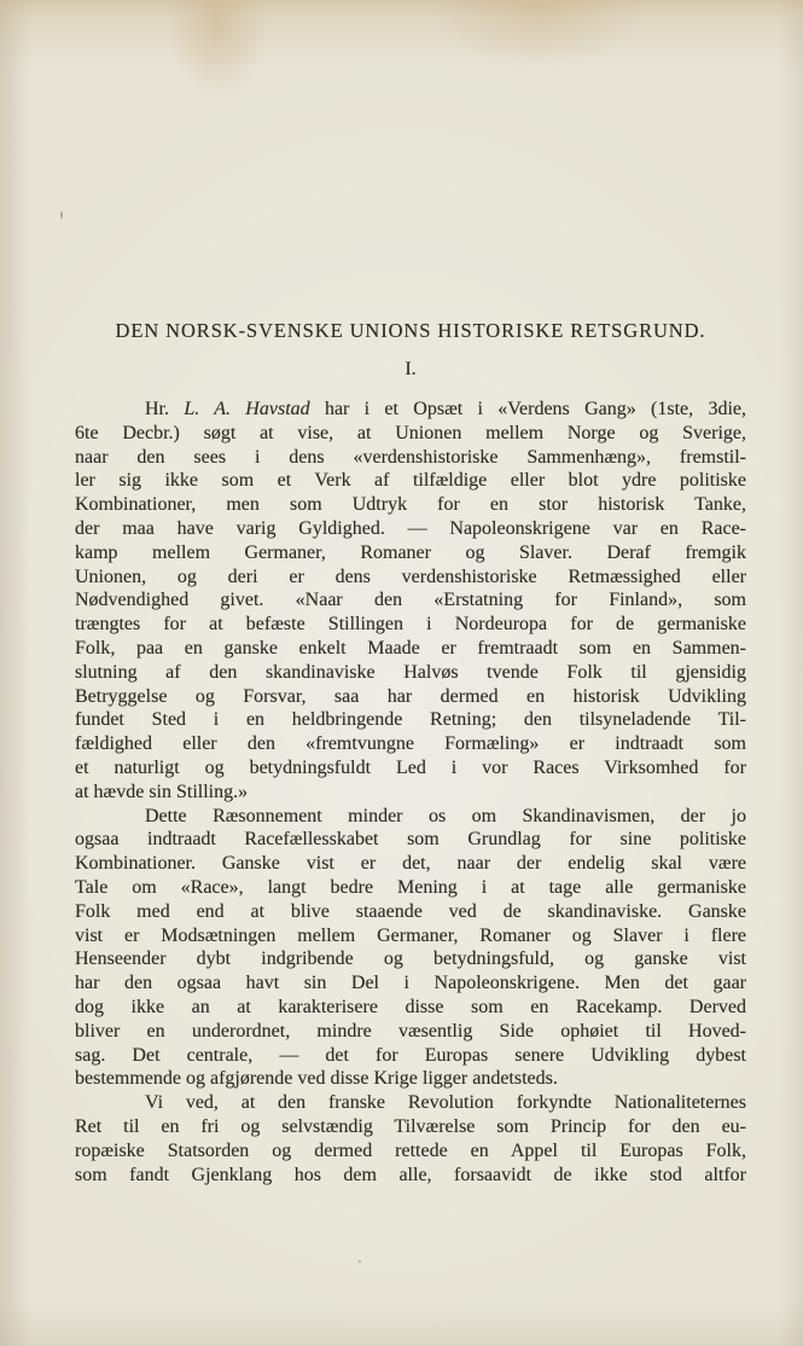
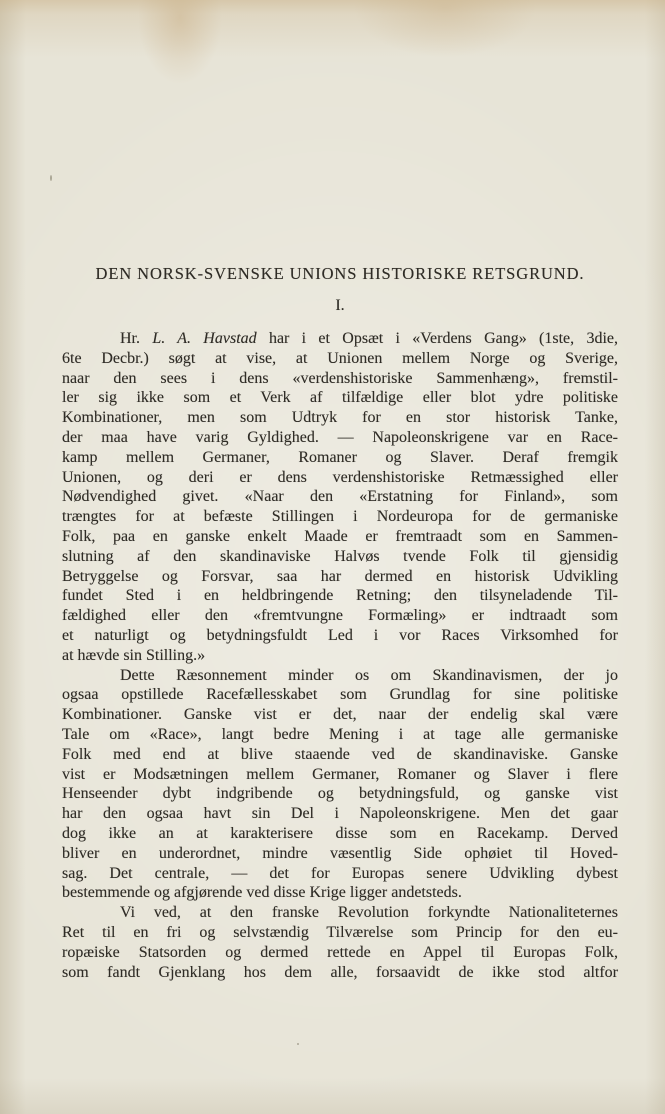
  DEN NORSK-SVENSKE UNIONS HISTORISKE RETSGRUND.
  I.
  Hr. L. A. Havstad har i et Opsæt i «Verdens Gang» (1ste, 3die,
  6te Decbr.) søgt at vise, at Unionen mellem Norge og Sverige,
  naar den sees i dens «verdenshistoriske Sammenhæng», fremstil-
  ler sig ikke som et Verk af tilfældige eller blot ydre politiske
  Kombinationer, men som Udtryk for en stor historisk Tanke,
  der maa have varig Gyldighed. — Napoleonskrigene var en Race-
  kamp mellem Germaner, Romaner og Slaver. Deraf fremgik
  Unionen, og deri er dens verdenshistoriske Retmæssighed eller
  Nødvendighed givet. «Naar den «Erstatning for Finland», som
  trængtes for at befæste Stillingen i Nordeuropa for de germaniske
  Folk, paa en ganske enkelt Maade er fremtraadt som en Sammen-
  slutning af den skandinaviske Halvøs tvende Folk til gjensidig
  Betryggelse og Forsvar, saa har dermed en historisk Udvikling
  fundet Sted i en heldbringende Retning; den tilsyneladende Til-
  fældighed eller den «fremtvungne Formæling» er indtraadt som
  et naturligt og betydningsfuldt Led i vor Races Virksomhed for
  at hævde sin Stilling.»
  Dette Ræsonnement minder os om Skandinavismen, der jo
- ogsaa indtraadt Racefællesskabet som Grundlag for sine politiske
+ ogsaa opstillede Racefællesskabet som Grundlag for sine politiske
  Kombinationer. Ganske vist er det, naar der endelig skal være
  Tale om «Race», langt bedre Mening i at tage alle germaniske
  Folk med end at blive staaende ved de skandinaviske. Ganske
  vist er Modsætningen mellem Germaner, Romaner og Slaver i flere
  Henseender dybt indgribende og betydningsfuld, og ganske vist
  har den ogsaa havt sin Del i Napoleonskrigene. Men det gaar
  dog ikke an at karakterisere disse som en Racekamp. Derved
  bliver en underordnet, mindre væsentlig Side ophøiet til Hoved-
  sag. Det centrale, — det for Europas senere Udvikling dybest
  bestemmende og afgjørende ved disse Krige ligger andetsteds.
  Vi ved, at den franske Revolution forkyndte Nationaliteternes
  Ret til en fri og selvstændig Tilværelse som Princip for den eu-
  ropæiske Statsorden og dermed rettede en Appel til Europas Folk,
  som fandt Gjenklang hos dem alle, forsaavidt de ikke stod altfor
